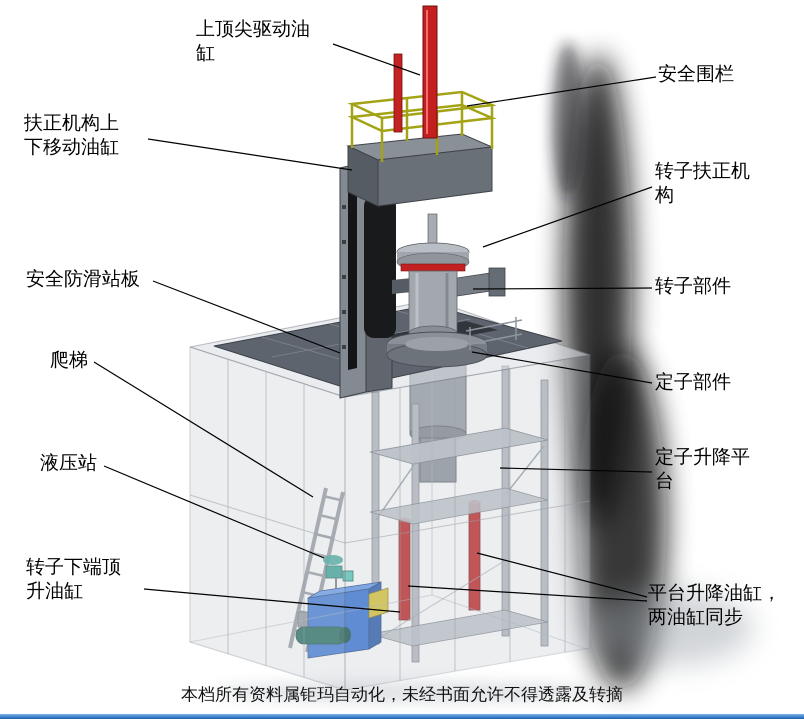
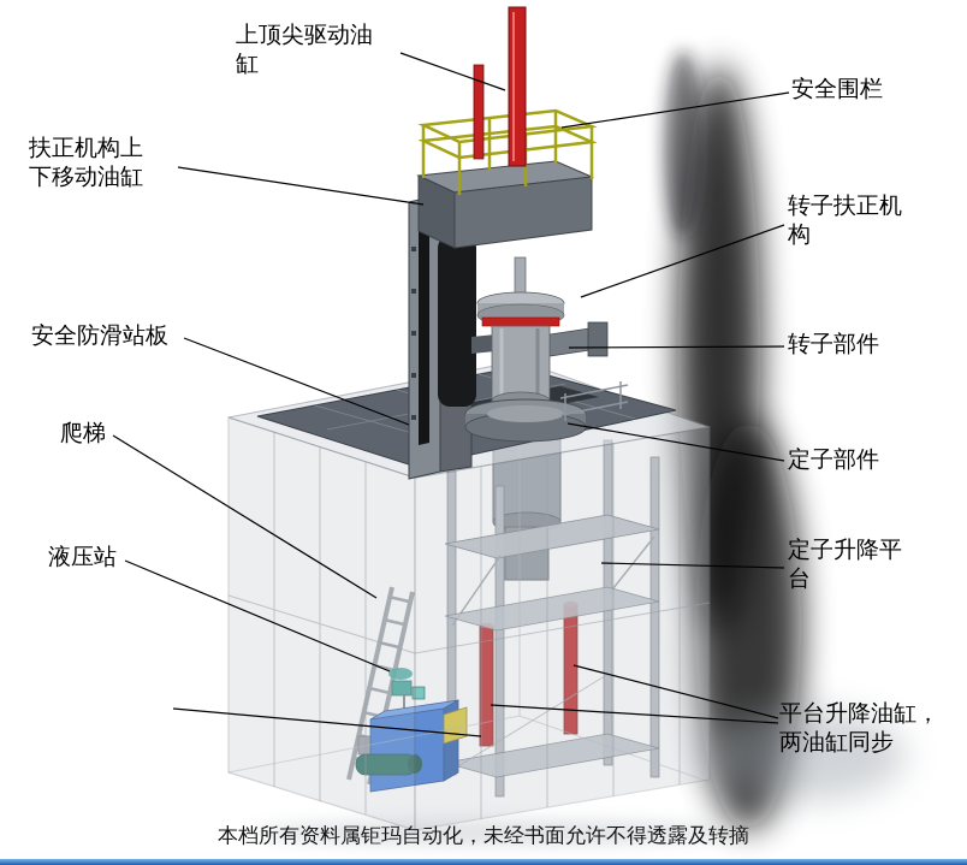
  上顶尖驱动油
  缸
  安全围栏
  扶正机构上
  下移动油缸
  转子扶正机
  构
  安全防滑站板
  转子部件
  爬梯
  定子部件
  液压站
  定子升降平
  台
- 转子下端顶
- 升油缸
  平台升降油缸，
  两油缸同步
  本档所有资料属钜玛自动化，未经书面允许不得透露及转摘
